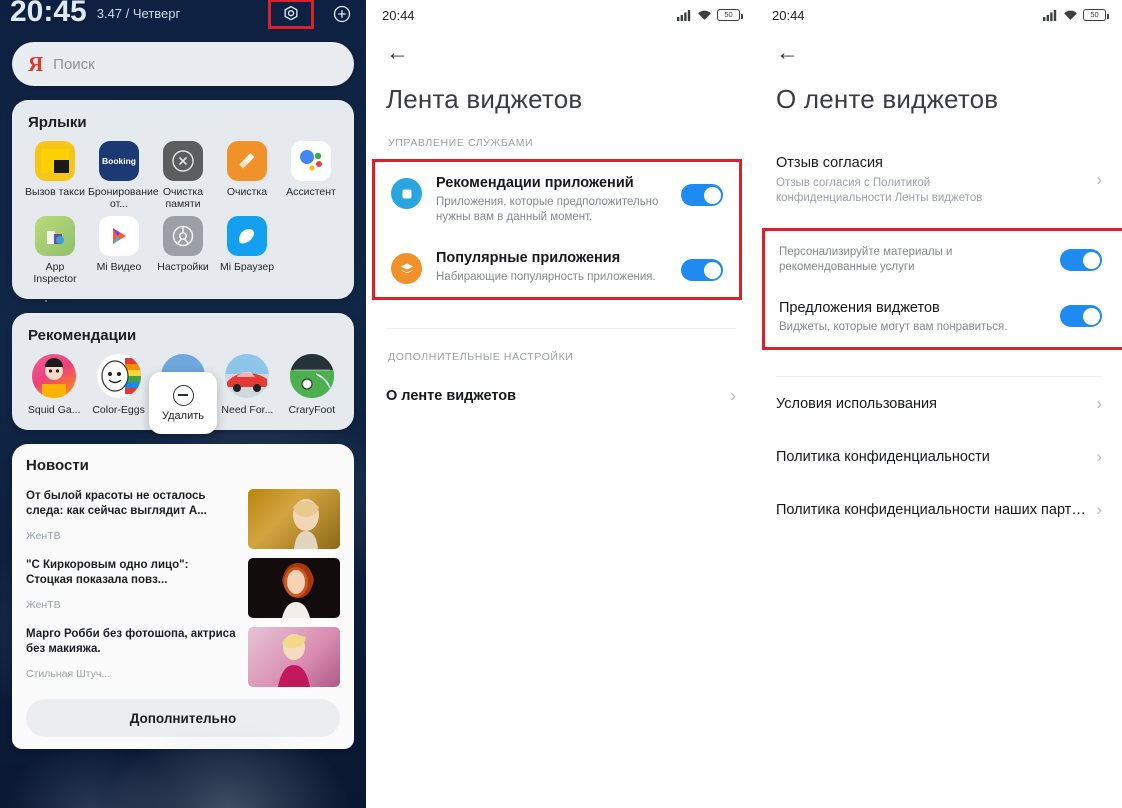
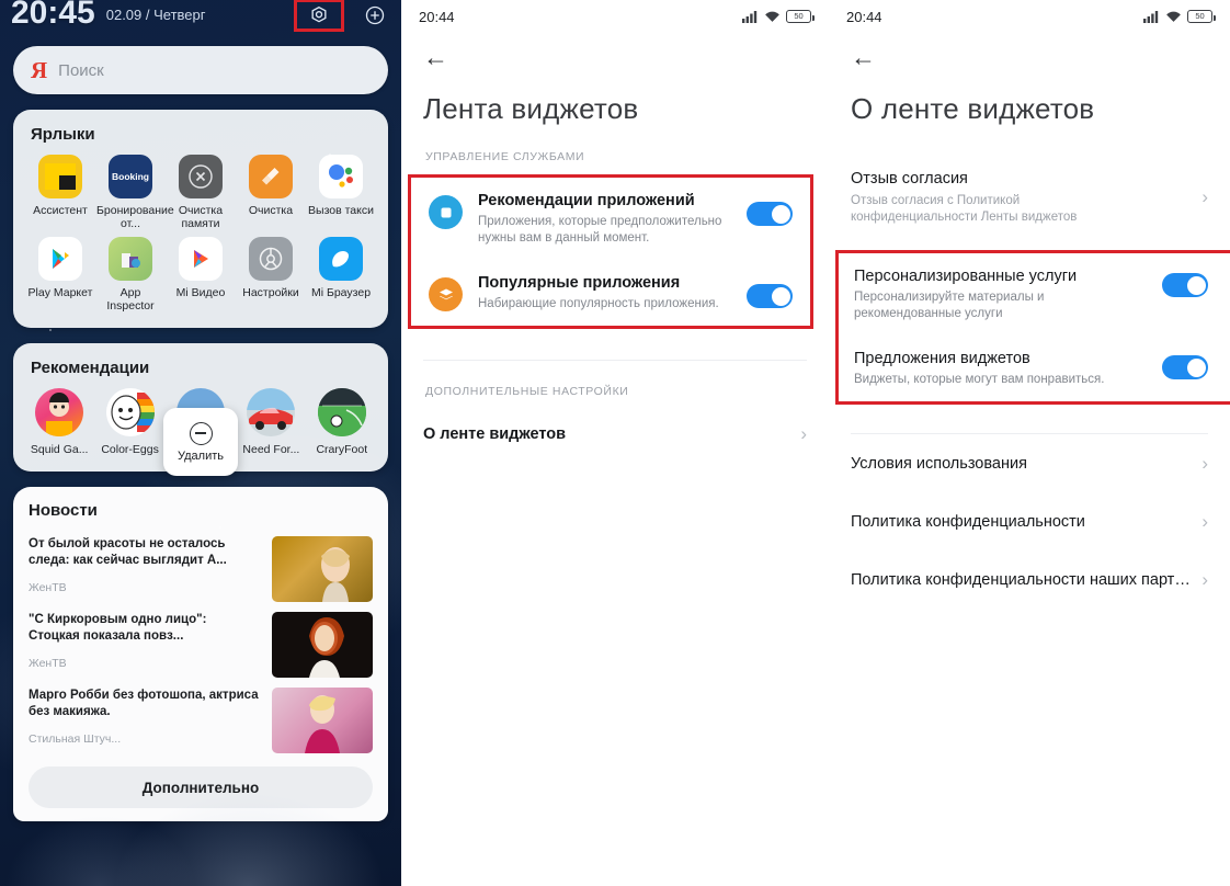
  20:45
- 3.47 / Четверг
+ 02.09 / Четверг
  Я
  Поиск
  Ярлыки
- Вызов такси
+ Ассистент
  Booking
  Бронировани от...
  Очистка памяти
  Очистка
- Ассистент
+ Вызов такси
+ Play Маркет
  App Inspector
  Mi Видео
  Настройки
  Mi Браузер
  Рекомендации
  Squid Ga...
  Color-Eggs
  Need For...
  CraryFoot
  Удалить
  Новости
  20:44
  50
  ←
  Лента виджетов
  УПРАВЛЕНИЕ СЛУЖБАМИ
  Рекомендации приложений
  Приложения, которые предположительно нужны вам в данный момент.
  Популярные приложения
  Набирающие популярность приложения.
  ДОПОЛНИТЕЛЬНЫЕ НАСТРОЙКИ
  О ленте виджетов
  ›
  20:44
  50
  ←
  О ленте виджетов
  Отзыв согласия
  Отзыв согласия с Политикой конфиденциальности Ленты виджетов
  ›
+ Персонализированные услуги
  Персонализируйте материалы и рекомендованные услуги
  Предложения виджетов
  Виджеты, которые могут вам понравиться.
  Условия использования
  ›
  Политика конфиденциальности
  ›
  Политика конфиденциальности наших партн
  ›
